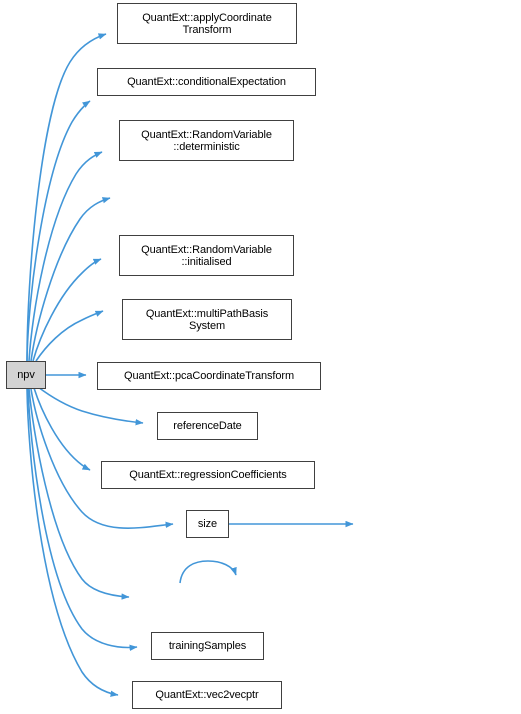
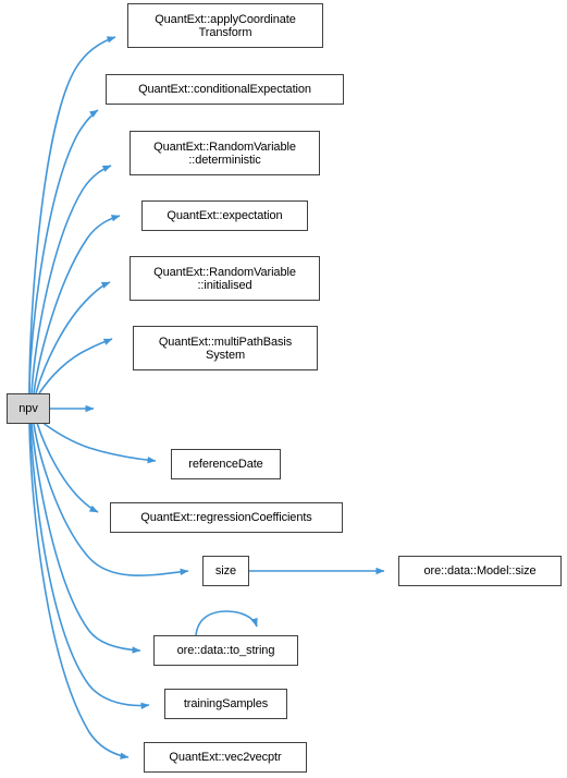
  npv
  QuantExt::applyCoordinate
  Transform
  QuantExt::conditionalExpectation
  QuantExt::RandomVariable
  ::deterministic
+ QuantExt::expectation
  QuantExt::RandomVariable
  ::initialised
  QuantExt::multiPathBasis
  System
- QuantExt::pcaCoordinateTransform
  referenceDate
  QuantExt::regressionCoefficients
  size
+ ore::data::Model::size
+ ore::data::to_string
  trainingSamples
  QuantExt::vec2vecptr
